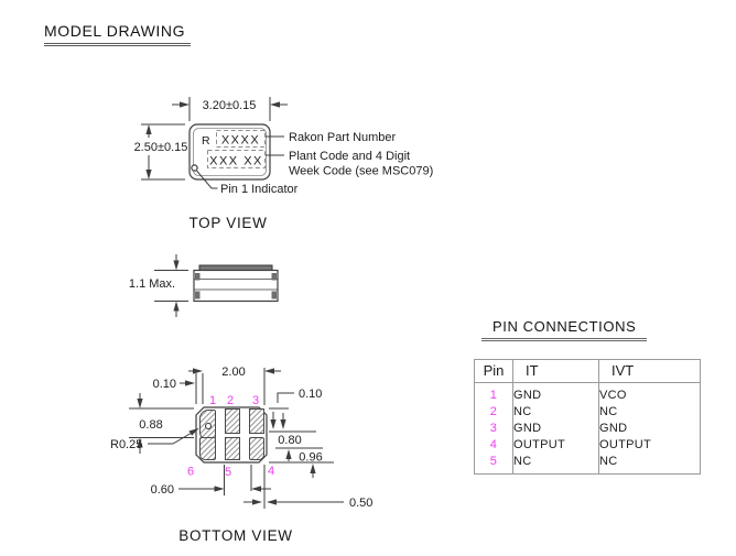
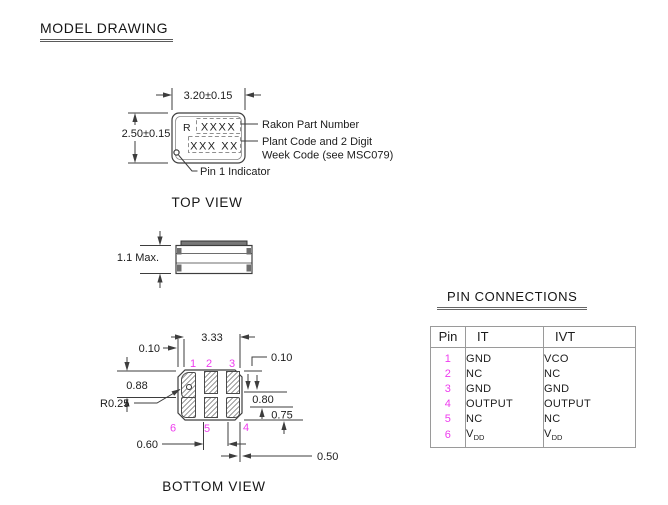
  MODEL DRAWING
  3.20±0.15
  2.50±0.15
  R
  XXXX
  XXX XX
  Pin 1 Indicator
  Rakon Part Number
- Plant Code and 4 Digit
+ Plant Code and 2 Digit
  Week Code (see MSC079)
  TOP VIEW
  1.1 Max.
- 2.00
+ 3.33
  0.10
  0.10
  0.80
- 0.96
+ 0.75
  0.88
  R0.25
  0.60
  0.50
  1
  2
  3
  6
  5
  4
  BOTTOM VIEW
  PIN CONNECTIONS
  Pin	IT	IVT
  1	GND	VCO
  2	NC	NC
  3	GND	GND
  4	OUTPUT	OUTPUT
  5	NC	NC
+ 6	VDD	VDD
